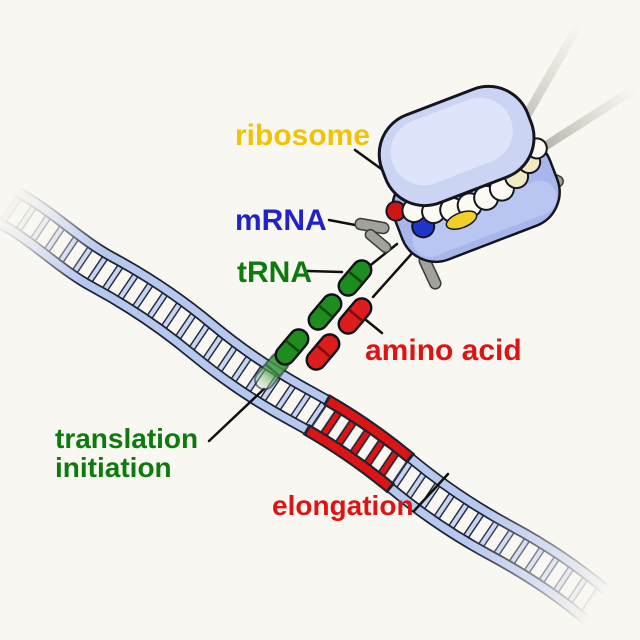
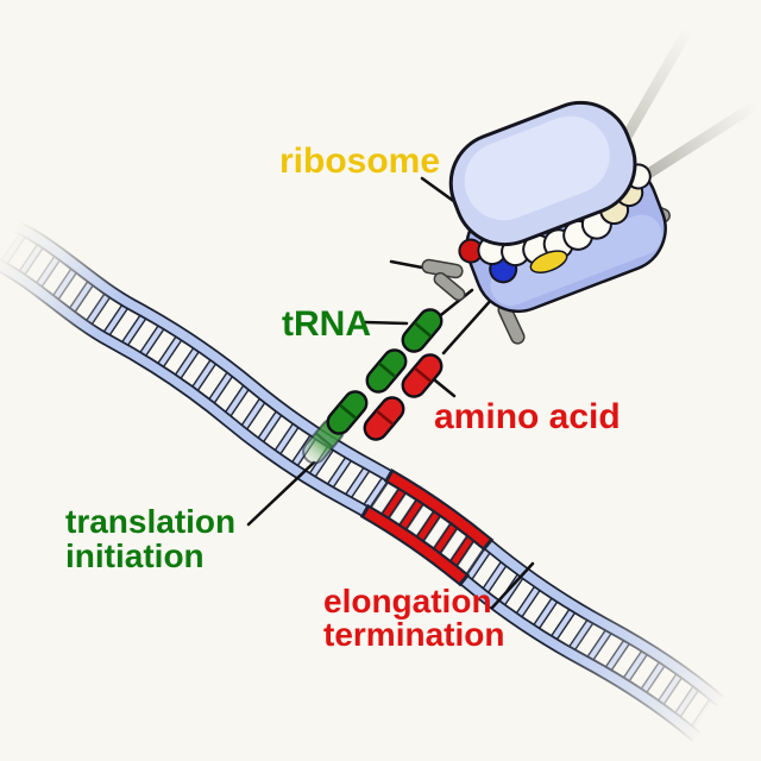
  ribosome
- mRNA
  tRNA
  amino acid
  translation
  initiation
  elongation
+ termination
